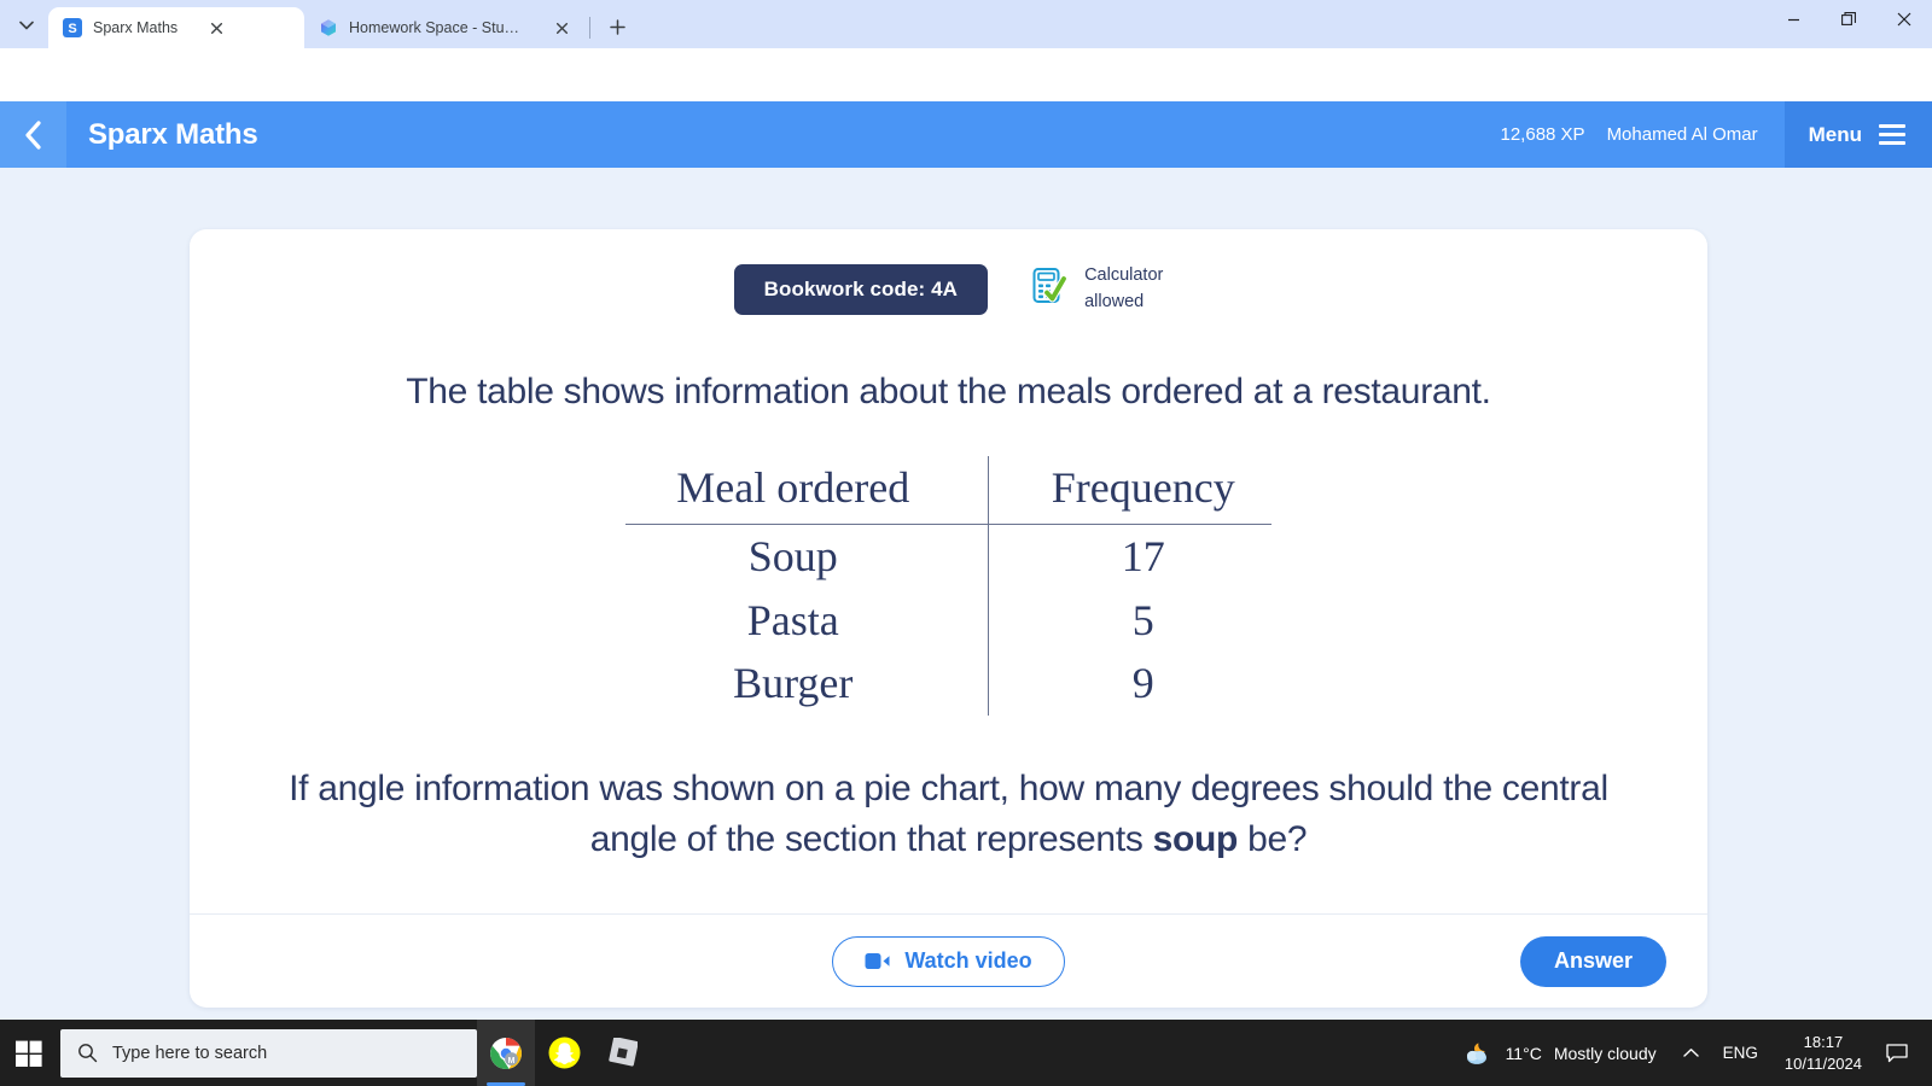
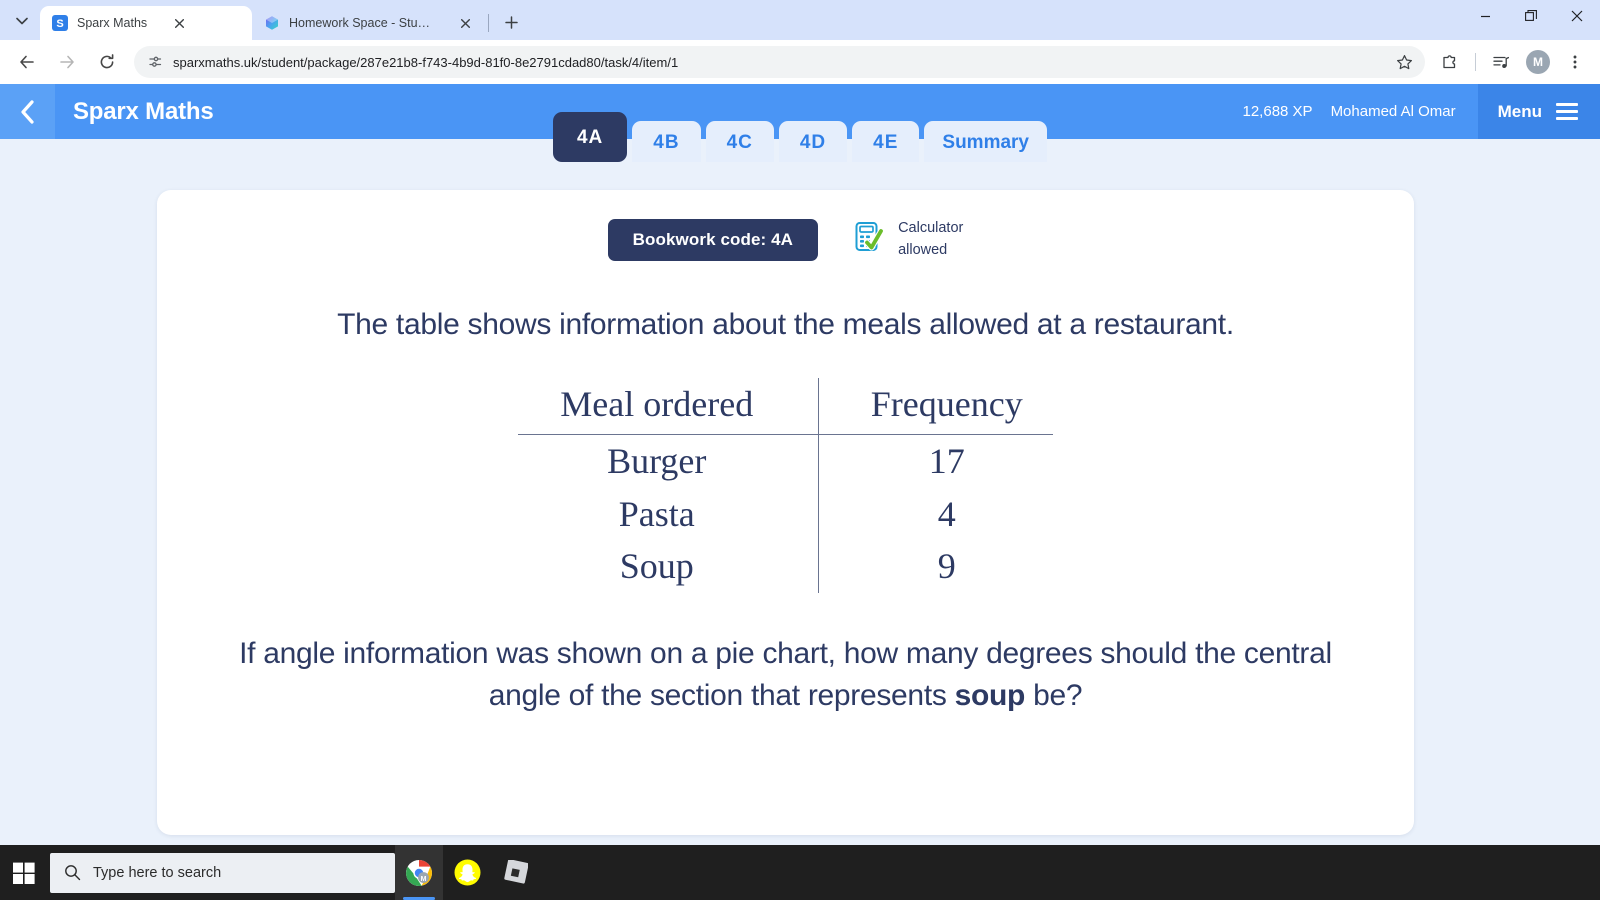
  S
  Sparx Maths
  Homework Space - Study
+ sparxmaths.uk/student/package/287e21b8-f743-4b9d-81f0-8e2791cdad80/task/4/item/1
+ M
  Sparx Maths
  12,688 XP
  Mohamed Al Omar
  Menu
+ 4A
+ 4B
+ 4C
+ 4D
+ 4E
+ Summary
  Bookwork code: 4A
  Calculator
  allowed
- The table shows information about the meals ordered at a restaurant.
+ The table shows information about the meals allowed at a restaurant.
  Meal ordered	Frequency
- Soup	17
+ Burger	17
- Pasta	5
+ Pasta	4
- Burger	9
+ Soup	9
  If angle information was shown on a pie chart, how many degrees should the central angle of the section that represents soup be?
- Watch video
- Answer
  Type here to search
- 11°C
- Mostly cloudy
- ENG
- 18:17
- 10/11/2024
